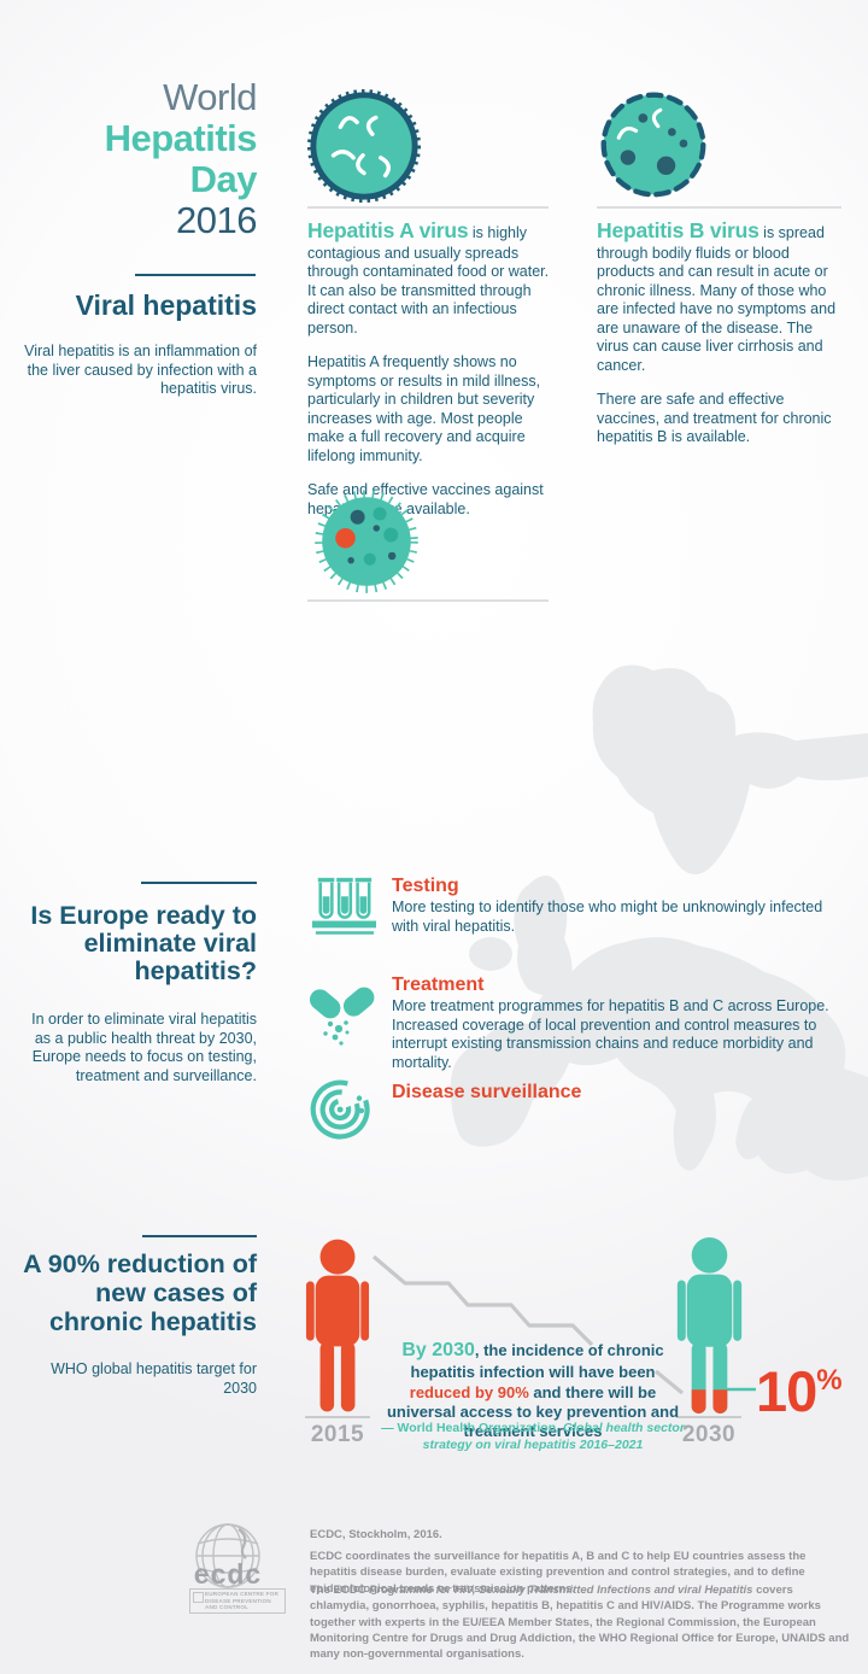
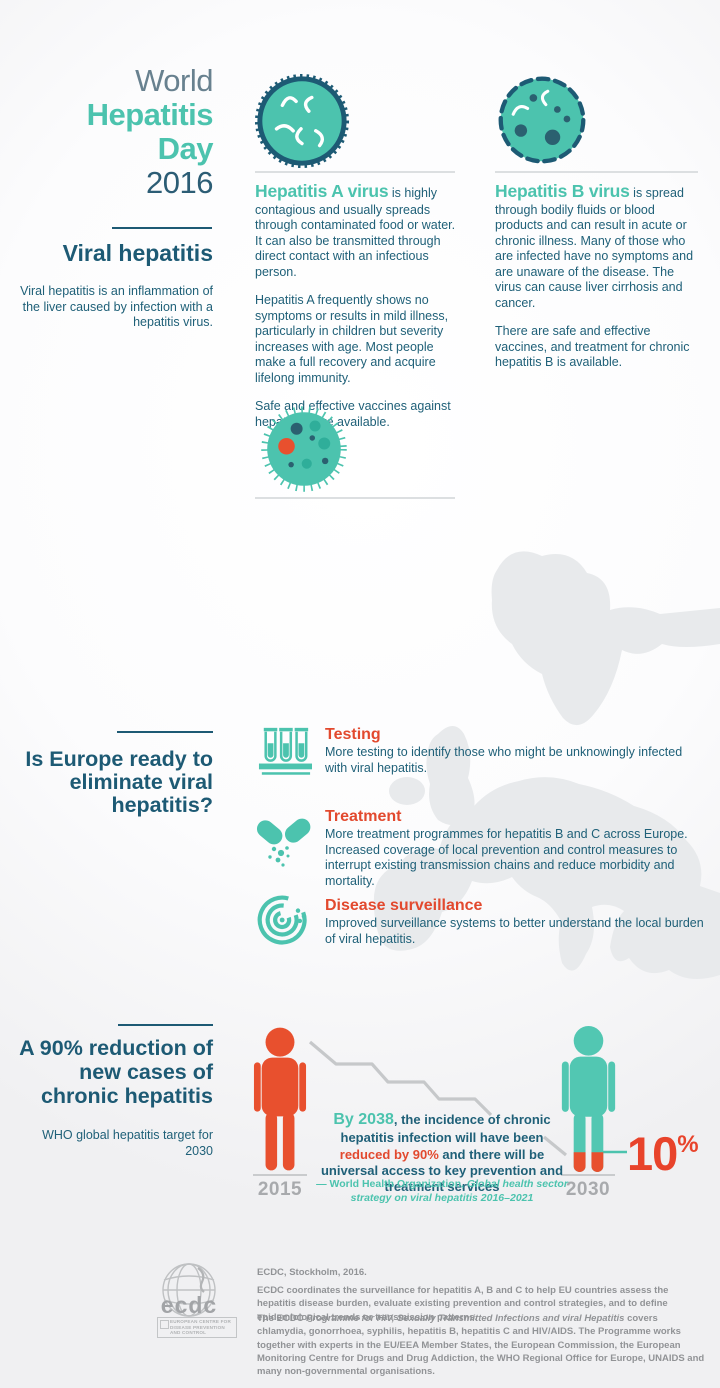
  World
  Hepatitis
  Day
  2016
  Viral hepatitis
  Viral hepatitis is an inflammation of the liver caused by infection with a hepatitis virus.
  Hepatitis A virus is highly contagious and usually spreads through contaminated food or water. It can also be transmitted through direct contact with an infectious person.
  Hepatitis A frequently shows no symptoms or results in mild illness, particularly in children but severity increases with age. Most people make a full recovery and acquire lifelong immunity.
  Safe and effective vaccines against hepae available.
  Hepatitis B virus is spread through bodily fluids or blood products and can result in acute or chronic illness. Many of those who are infected have no symptoms and are unaware of the disease. The virus can cause liver cirrhosis and cancer.
  There are safe and effective vaccines, and treatment for chronic hepatitis B is available.
  Is Europe ready to eliminate viral hepatitis?
- In order to eliminate viral hepatitis as a public health threat by 2030, Europe needs to focus on testing, treatment and surveillance.
  Testing
  More testing to identify those who might be unknowingly infected with viral hepatitis.
  Treatment
  More treatment programmes for hepatitis B and C across Europe. Increased coverage of local prevention and control measures to interrupt existing transmission chains and reduce morbidity and mortality.
  Disease surveillance
+ Improved surveillance systems to better understand the local burden of viral hepatitis.
  A 90% reduction of new cases of chronic hepatitis
  WHO global hepatitis target for 2030
  2015
  2030
  10%
- By 2030, the incidence of chronic hepatitis infection will have been reduced by 90% and there will be universal access to key prevention and treatment services
+ By 2038, the incidence of chronic hepatitis infection will have been reduced by 90% and there will be universal access to key prevention and treatment services
  — World Health Organization, Global health sector strategy on viral hepatitis 2016–2021
  ecdc
  ECDC, Stockholm, 2016.
  ECDC coordinates the surveillance for hepatitis A, B and C to help EU countries assess the hepatitis disease burden, evaluate existing prevention and control strategies, and to define epidemiological trends or transmission patterns.
- The ECDC Programme for HIV, Sexually Transmitted Infections and viral Hepatitis covers chlamydia, gonorrhoea, syphilis, hepatitis B, hepatitis C and HIV/AIDS. The Programme works together with experts in the EU/EEA Member States, the Regional Commission, the European Monitoring Centre for Drugs and Drug Addiction, the WHO Regional Office for Europe, UNAIDS and many non-governmental organisations.
+ The ECDC Programme for HIV, Sexually Transmitted Infections and viral Hepatitis covers chlamydia, gonorrhoea, syphilis, hepatitis B, hepatitis C and HIV/AIDS. The Programme works together with experts in the EU/EEA Member States, the European Commission, the European Monitoring Centre for Drugs and Drug Addiction, the WHO Regional Office for Europe, UNAIDS and many non-governmental organisations.
